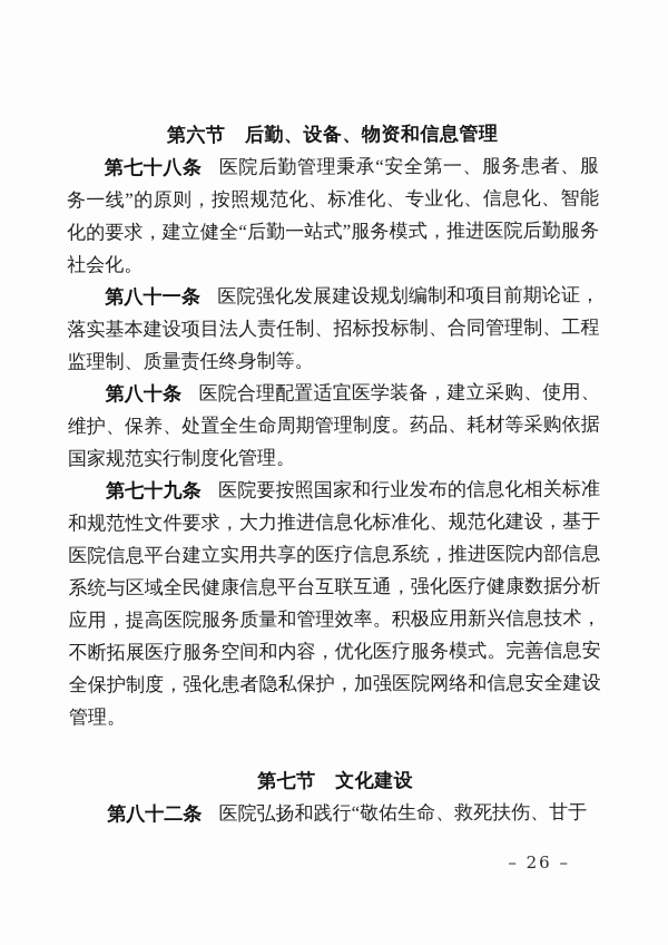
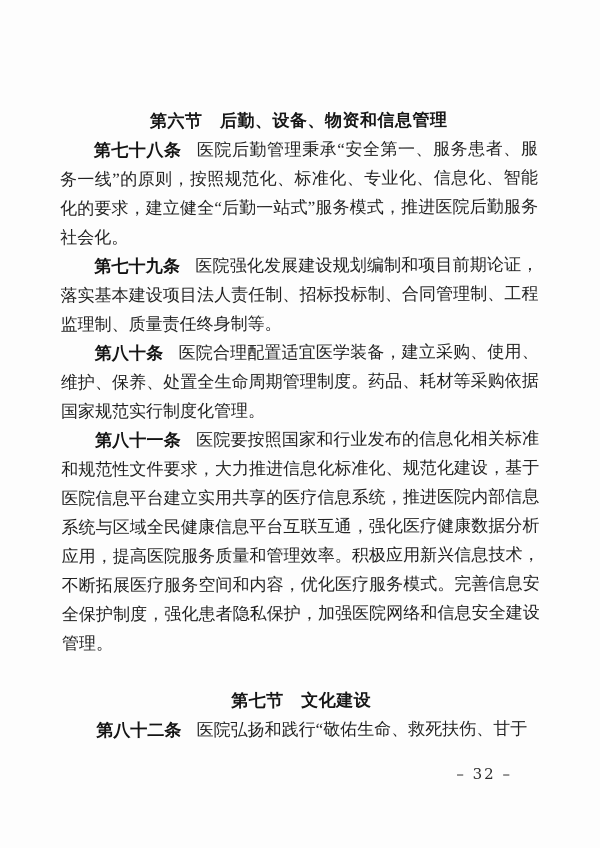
  第六节 后勤、设备、物资和信息管理
  第七十八条 医院后勤管理秉承“安全第一、服务患者、服务一线”的原则，按照规范化、标准化、专业化、信息化、智能化的要求，建立健全“后勤一站式”服务模式，推进医院后勤服务社会化。
- 第八十一条 医院强化发展建设规划编制和项目前期论证，落实基本建设项目法人责任制、招标投标制、合同管理制、工程监理制、质量责任终身制等。
+ 第七十九条 医院强化发展建设规划编制和项目前期论证，落实基本建设项目法人责任制、招标投标制、合同管理制、工程监理制、质量责任终身制等。
  第八十条 医院合理配置适宜医学装备，建立采购、使用、维护、保养、处置全生命周期管理制度。药品、耗材等采购依据国家规范实行制度化管理。
- 第七十九条 医院要按照国家和行业发布的信息化相关标准和规范性文件要求，大力推进信息化标准化、规范化建设，基于医院信息平台建立实用共享的医疗信息系统，推进医院内部信息系统与区域全民健康信息平台互联互通，强化医疗健康数据分析应用，提高医院服务质量和管理效率。积极应用新兴信息技术，不断拓展医疗服务空间和内容，优化医疗服务模式。完善信息安全保护制度，强化患者隐私保护，加强医院网络和信息安全建设管理。
+ 第八十一条 医院要按照国家和行业发布的信息化相关标准和规范性文件要求，大力推进信息化标准化、规范化建设，基于医院信息平台建立实用共享的医疗信息系统，推进医院内部信息系统与区域全民健康信息平台互联互通，强化医疗健康数据分析应用，提高医院服务质量和管理效率。积极应用新兴信息技术，不断拓展医疗服务空间和内容，优化医疗服务模式。完善信息安全保护制度，强化患者隐私保护，加强医院网络和信息安全建设管理。
  第七节 文化建设
  第八十二条 医院弘扬和践行“敬佑生命、救死扶伤、甘于
- – 26 –
+ – 32 –
